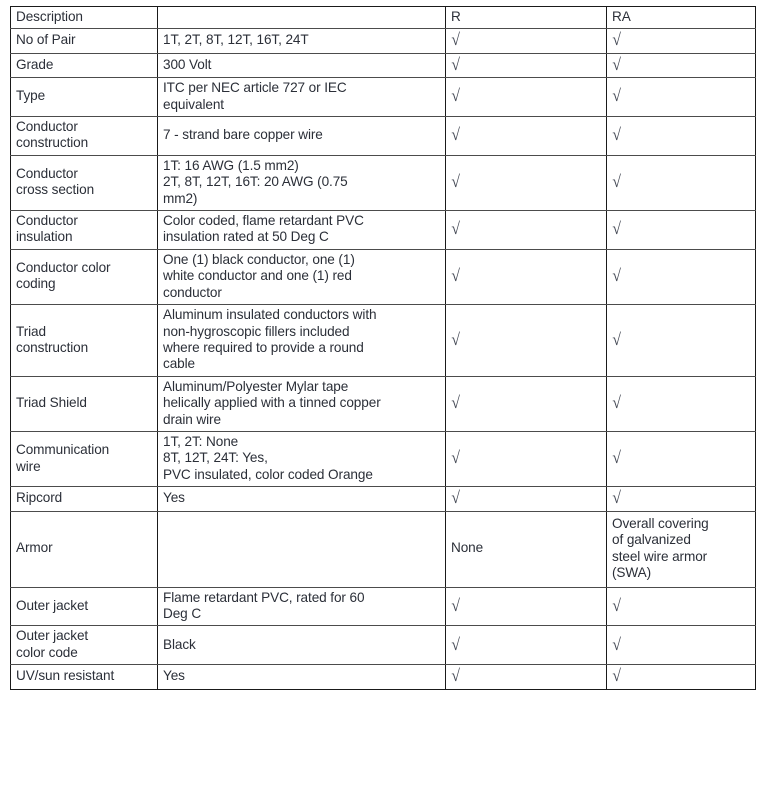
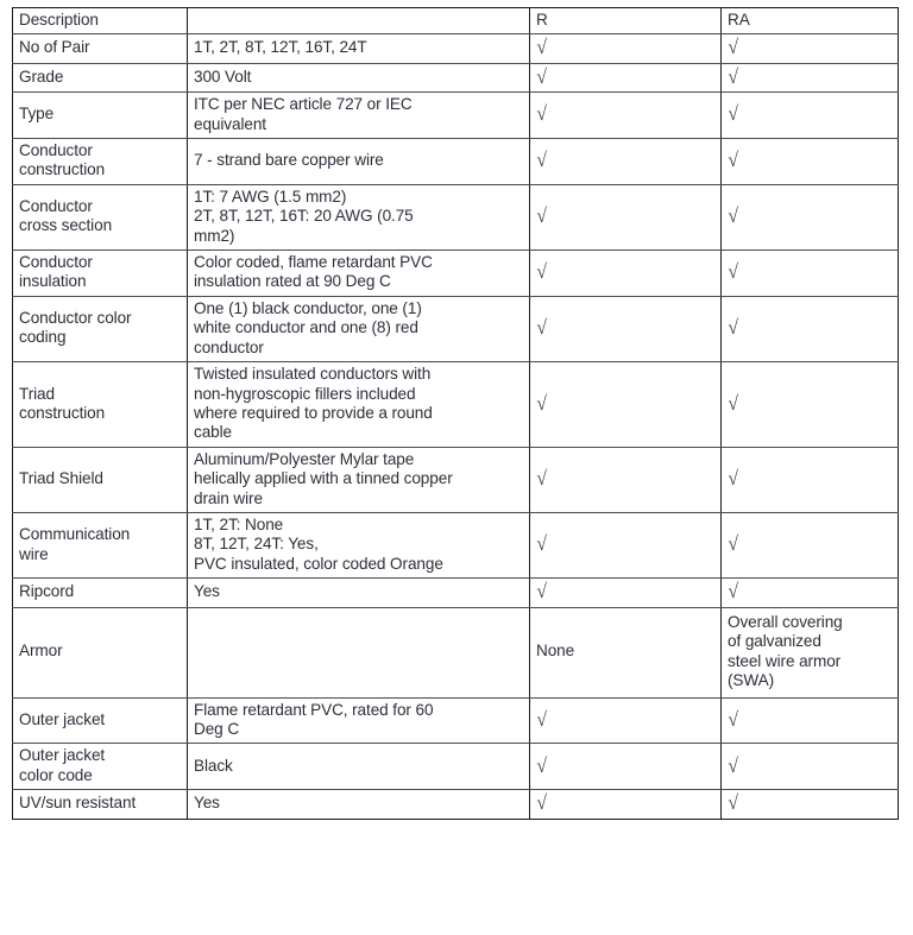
  Description		R	RA
  No of Pair	1T, 2T, 8T, 12T, 16T, 24T	√	√
  Grade	300 Volt	√	√
  Type	ITC per NEC article 727 or IEC equivalent	√	√
  Conductor construction	7 - strand bare copper wire	√	√
- Conductor cross section	1T: 16 AWG (1.5 mm2) 2T, 8T, 12T, 16T: 20 AWG (0.75 mm2)	√	√
+ Conductor cross section	1T: 7 AWG (1.5 mm2) 2T, 8T, 12T, 16T: 20 AWG (0.75 mm2)	√	√
- Conductor insulation	Color coded, flame retardant PVC insulation rated at 50 Deg C	√	√
+ Conductor insulation	Color coded, flame retardant PVC insulation rated at 90 Deg C	√	√
- Conductor color coding	One (1) black conductor, one (1) white conductor and one (1) red conductor	√	√
+ Conductor color coding	One (1) black conductor, one (1) white conductor and one (8) red conductor	√	√
- Triad construction	Aluminum insulated conductors with non-hygroscopic fillers included where required to provide a round cable	√	√
+ Triad construction	Twisted insulated conductors with non-hygroscopic fillers included where required to provide a round cable	√	√
  Triad Shield	Aluminum/Polyester Mylar tape helically applied with a tinned copper drain wire	√	√
  Communication wire	1T, 2T: None 8T, 12T, 24T: Yes, PVC insulated, color coded Orange	√	√
  Ripcord	Yes	√	√
  Armor		None	Overall covering of galvanized steel wire armor (SWA)
  Outer jacket	Flame retardant PVC, rated for 60 Deg C	√	√
  Outer jacket color code	Black	√	√
  UV/sun resistant	Yes	√	√
